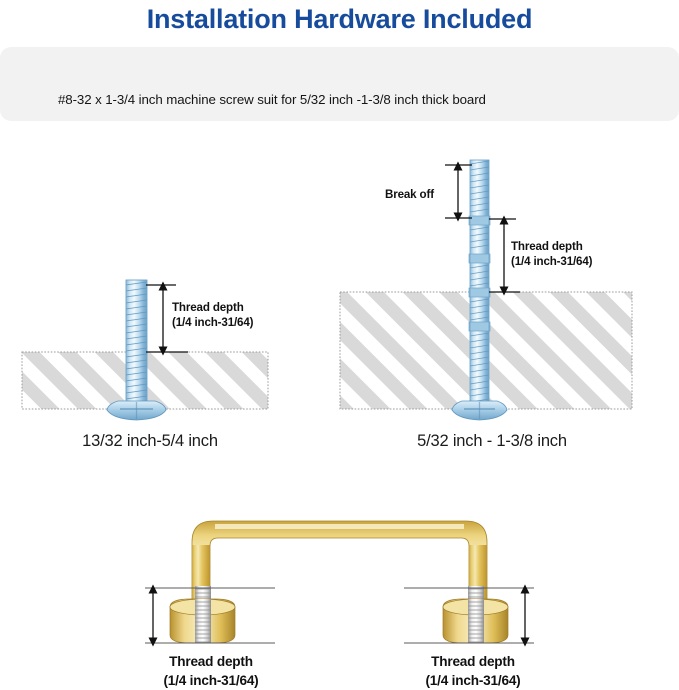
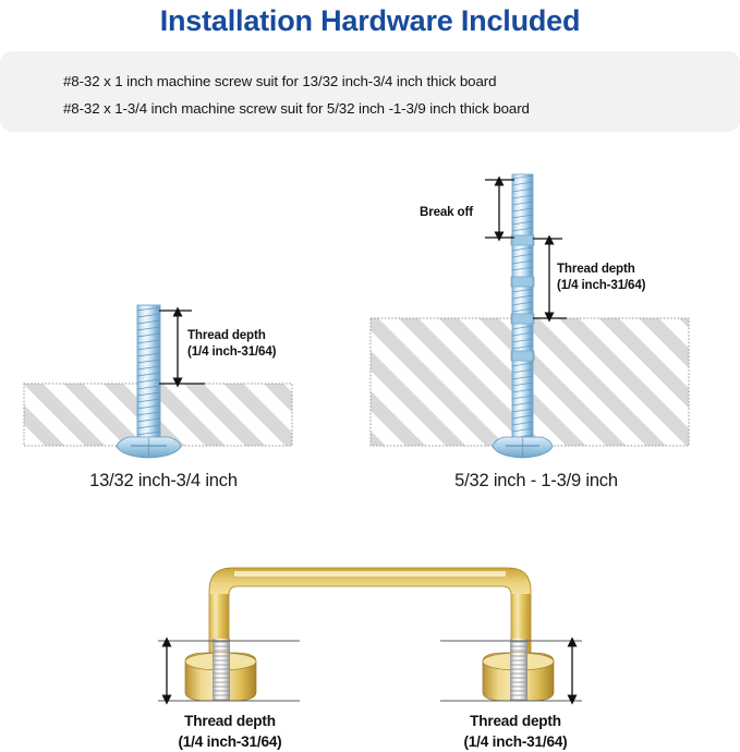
  Installation Hardware Included
+ #8-32 x 1 inch machine screw suit for 13/32 inch-3/4 inch thick board
- #8-32 x 1-3/4 inch machine screw suit for 5/32 inch -1-3/8 inch thick board
+ #8-32 x 1-3/4 inch machine screw suit for 5/32 inch -1-3/9 inch thick board
  Thread depth
  (1/4 inch-31/64)
  Break off
  Thread depth
  (1/4 inch-31/64)
- 13/32 inch-5/4 inch
+ 13/32 inch-3/4 inch
- 5/32 inch - 1-3/8 inch
+ 5/32 inch - 1-3/9 inch
  Thread depth
  (1/4 inch-31/64)
  Thread depth
  (1/4 inch-31/64)
